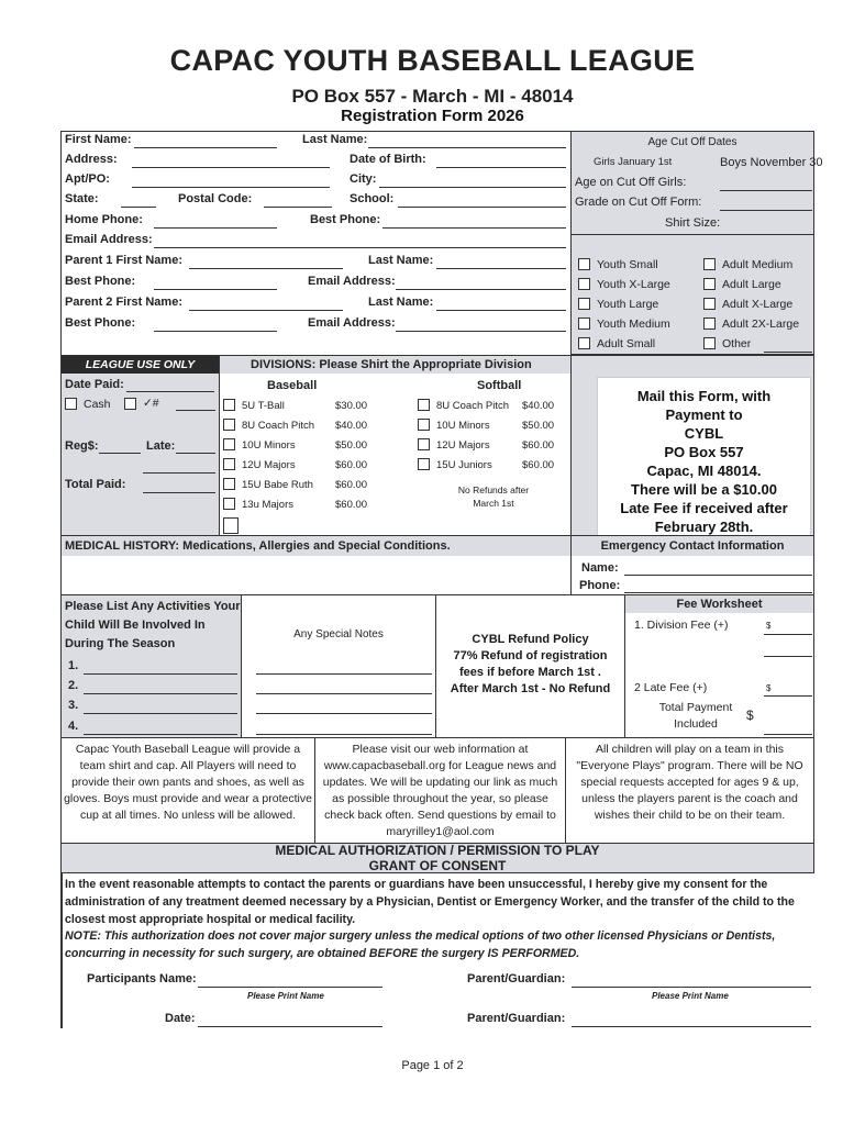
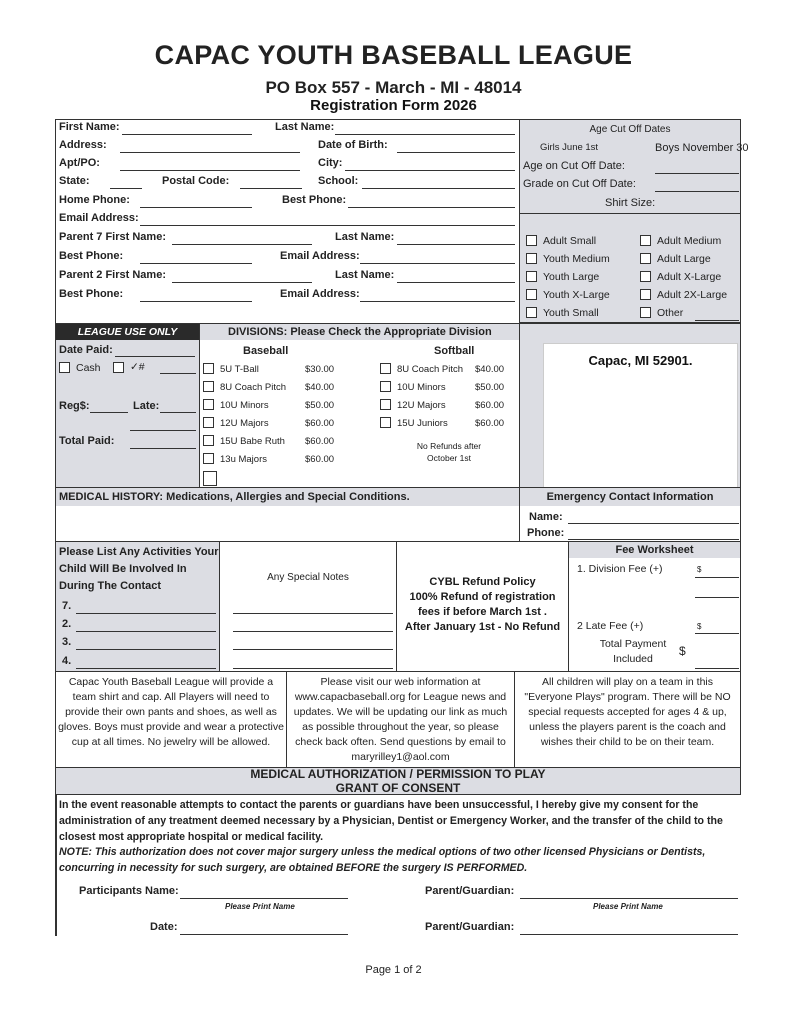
  CAPAC YOUTH BASEBALL LEAGUE
  PO Box 557 - March - MI - 48014
  Registration Form 2026
  First Name:
  Last Name:
  Address:
  Date of Birth:
  Apt/PO:
  City:
  State:
  Postal Code:
  School:
  Home Phone:
  Best Phone:
  Email Address:
- Parent 1 First Name:
+ Parent 7 First Name:
  Last Name:
  Best Phone:
  Email Address:
  Parent 2 First Name:
  Last Name:
  Best Phone:
  Email Address:
  Age Cut Off Dates
- Girls January 1st
+ Girls June 1st
  Boys November 30
- Age on Cut Off Girls:
+ Age on Cut Off Date:
- Grade on Cut Off Form:
+ Grade on Cut Off Date:
  Shirt Size:
- Youth Small
+ Adult Small
  Adult Medium
- Youth X-Large
+ Youth Medium
  Adult Large
  Youth Large
  Adult X-Large
- Youth Medium
+ Youth X-Large
  Adult 2X-Large
- Adult Small
+ Youth Small
  Other
  LEAGUE USE ONLY
  Date Paid:
  Cash
  ✓#
  Reg$:
  Late:
  Total Paid:
- DIVISIONS: Please Shirt the Appropriate Division
+ DIVISIONS: Please Check the Appropriate Division
  Baseball
  Softball
  5U T-Ball
  $30.00
  8U Coach Pitch
  $40.00
  10U Minors
  $50.00
  12U Majors
  $60.00
  15U Babe Ruth
  $60.00
  13u Majors
  $60.00
  8U Coach Pitch
  $40.00
  10U Minors
  $50.00
  12U Majors
  $60.00
  15U Juniors
  $60.00
- No Refunds after March 1st
+ No Refunds after October 1st
- Mail this Form, with
- Payment to
- CYBL
- PO Box 557
- Capac, MI 48014.
+ Capac, MI 52901.
- There will be a $10.00
- Late Fee if received after
- February 28th.
  MEDICAL HISTORY: Medications, Allergies and Special Conditions.
  Emergency Contact Information
  Name:
  Phone:
- Please List Any Activities Your Child Will Be Involved In During The Season
+ Please List Any Activities Your Child Will Be Involved In During The Contact
- 1.
+ 7.
  2.
  3.
  4.
  Any Special Notes
  CYBL Refund Policy
- 77% Refund of registration
+ 100% Refund of registration
  fees if before March 1st .
- After March 1st - No Refund
+ After January 1st - No Refund
  Fee Worksheet
  1. Division Fee (+)
  $
  2 Late Fee (+)
  $
  Total Payment Included
  $
- Capac Youth Baseball League will provide a team shirt and cap. All Players will need to provide their own pants and shoes, as well as gloves. Boys must provide and wear a protective cup at all times. No unless will be allowed.
+ Capac Youth Baseball League will provide a team shirt and cap. All Players will need to provide their own pants and shoes, as well as gloves. Boys must provide and wear a protective cup at all times. No jewelry will be allowed.
  Please visit our web information at www.capacbaseball.org for League news and updates. We will be updating our link as much as possible throughout the year, so please check back often. Send questions by email to maryrilley1@aol.com
- All children will play on a team in this "Everyone Plays" program. There will be NO special requests accepted for ages 9 & up, unless the players parent is the coach and wishes their child to be on their team.
+ All children will play on a team in this "Everyone Plays" program. There will be NO special requests accepted for ages 4 & up, unless the players parent is the coach and wishes their child to be on their team.
  MEDICAL AUTHORIZATION / PERMISSION TO PLAY
  GRANT OF CONSENT
  In the event reasonable attempts to contact the parents or guardians have been unsuccessful, I hereby give my consent for the administration of any treatment deemed necessary by a Physician, Dentist or Emergency Worker, and the transfer of the child to the closest most appropriate hospital or medical facility.
  NOTE: This authorization does not cover major surgery unless the medical options of two other licensed Physicians or Dentists, concurring in necessity for such surgery, are obtained BEFORE the surgery IS PERFORMED.
  Participants Name:
  Please Print Name
  Parent/Guardian:
  Please Print Name
  Date:
  Parent/Guardian:
  Page 1 of 2
